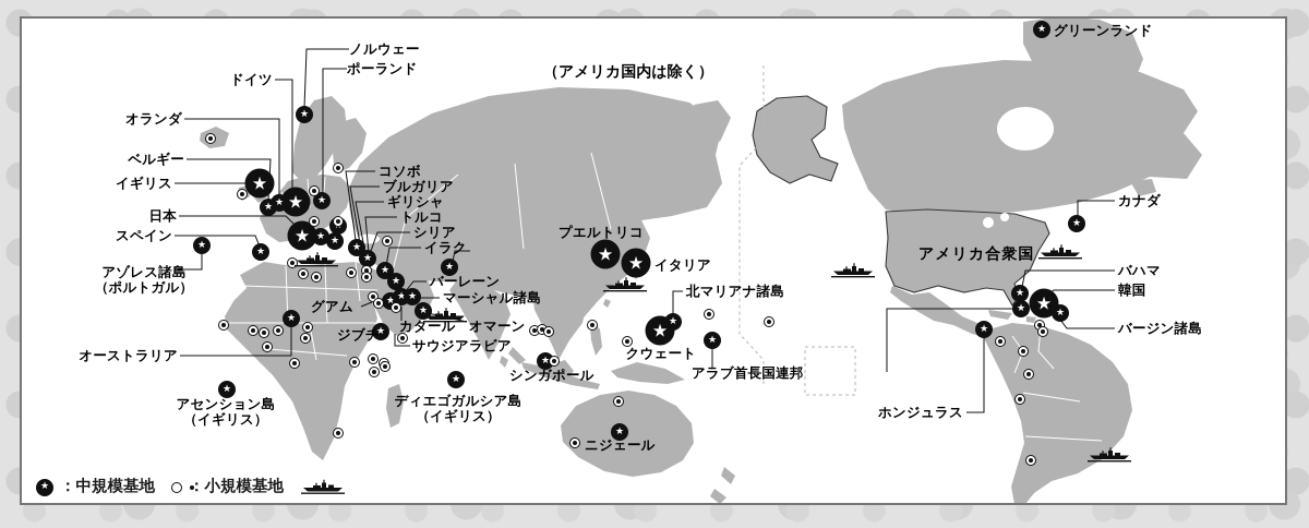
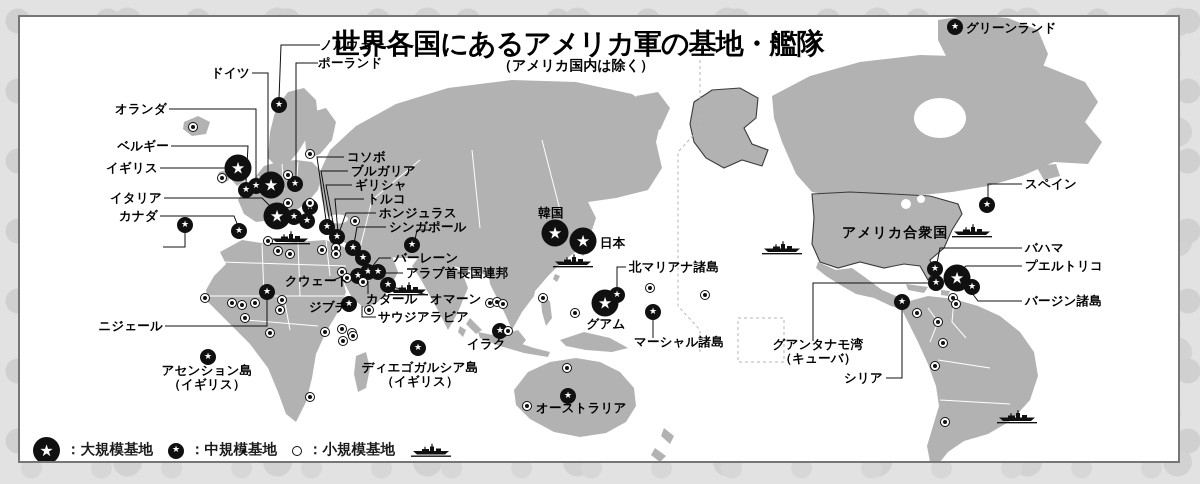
  ノルウェー
  ポーランド
  ドイツ
  オランダ
  ベルギー
  イギリス
- 日本
+ イタリア
- スペイン
+ カナダ
- アゾレス諸島
- （ポルトガル）
- グアム
+ クウェート
  ジブチ
- オーストラリア
+ ニジェール
  アセンション島
  （イギリス）
  ディエゴガルシア島
  （イギリス）
  コソボ
  ブルガリア
  ギリシャ
  トルコ
- シリア
+ ホンジュラス
- イラク
+ シンガポール
  バーレーン
- マーシャル諸島
+ アラブ首長国連邦
  カタール
  オマーン
  サウジアラビア
- シンガポール
+ イラク
- プエルトリコ
+ 韓国
- イタリア
+ 日本
  北マリアナ諸島
- クウェート
+ グアム
- アラブ首長国連邦
+ マーシャル諸島
- ニジェール
+ オーストラリア
  グリーンランド
- カナダ
+ スペイン
  バハマ
- 韓国
+ プエルトリコ
  バージン諸島
+ グアンタナモ湾
+ （キューバ）
- ホンジュラス
+ シリア
  アメリカ合衆国
+ 世界各国にあるアメリカ軍の基地・艦隊
  （アメリカ国内は除く）
+ ：大規模基地
  ：中規模基地
  ：小規模基地
